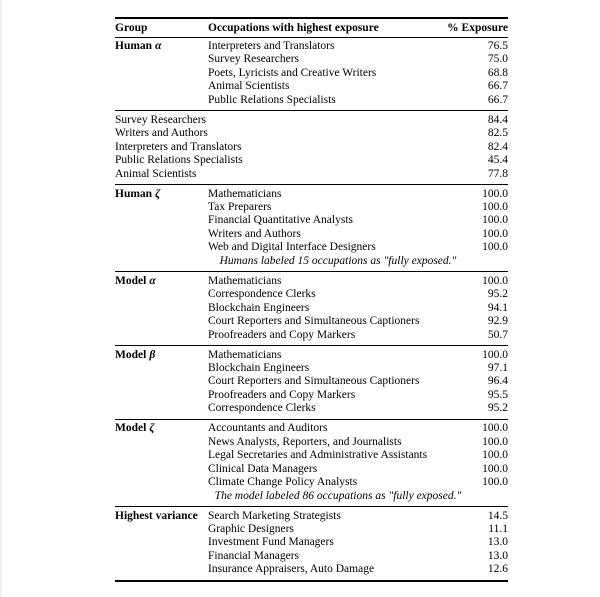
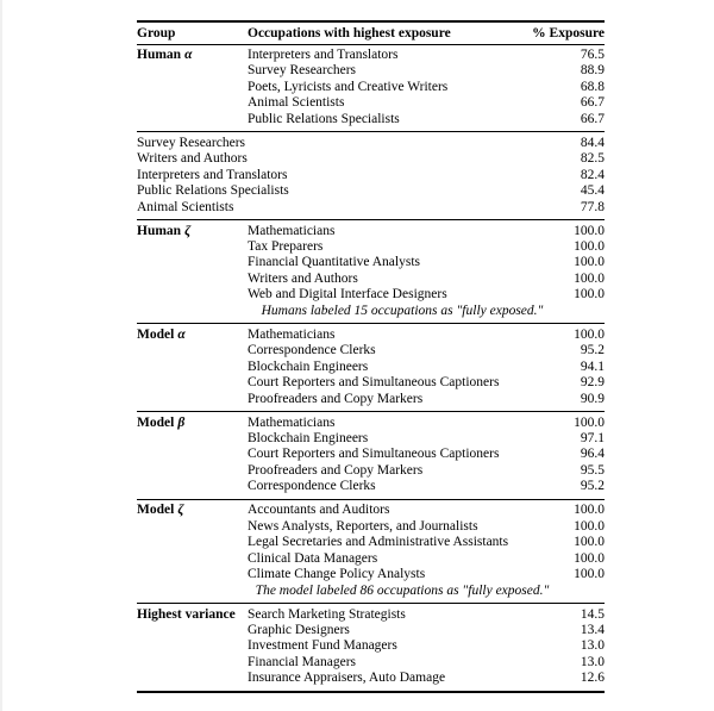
  Group
  Occupations with highest exposure
  % Exposure
  Human α
  Interpreters and Translators
  76.5
  Survey Researchers
- 75.0
+ 88.9
  Poets, Lyricists and Creative Writers
  68.8
  Animal Scientists
  66.7
  Public Relations Specialists
  66.7
  Survey Researchers
  84.4
  Writers and Authors
  82.5
  Interpreters and Translators
  82.4
  Public Relations Specialists
  45.4
  Animal Scientists
  77.8
  Human ζ
  Mathematicians
  100.0
  Tax Preparers
  100.0
  Financial Quantitative Analysts
  100.0
  Writers and Authors
  100.0
  Web and Digital Interface Designers
  100.0
  Humans labeled 15 occupations as "fully exposed."
  Model α
  Mathematicians
  100.0
  Correspondence Clerks
  95.2
  Blockchain Engineers
  94.1
  Court Reporters and Simultaneous Captioners
  92.9
  Proofreaders and Copy Markers
- 50.7
+ 90.9
  Model β
  Mathematicians
  100.0
  Blockchain Engineers
  97.1
  Court Reporters and Simultaneous Captioners
  96.4
  Proofreaders and Copy Markers
  95.5
  Correspondence Clerks
  95.2
  Model ζ
  Accountants and Auditors
  100.0
  News Analysts, Reporters, and Journalists
  100.0
  Legal Secretaries and Administrative Assistants
  100.0
  Clinical Data Managers
  100.0
  Climate Change Policy Analysts
  100.0
  The model labeled 86 occupations as "fully exposed."
  Highest variance
  Search Marketing Strategists
  14.5
  Graphic Designers
- 11.1
+ 13.4
  Investment Fund Managers
  13.0
  Financial Managers
  13.0
  Insurance Appraisers, Auto Damage
  12.6
